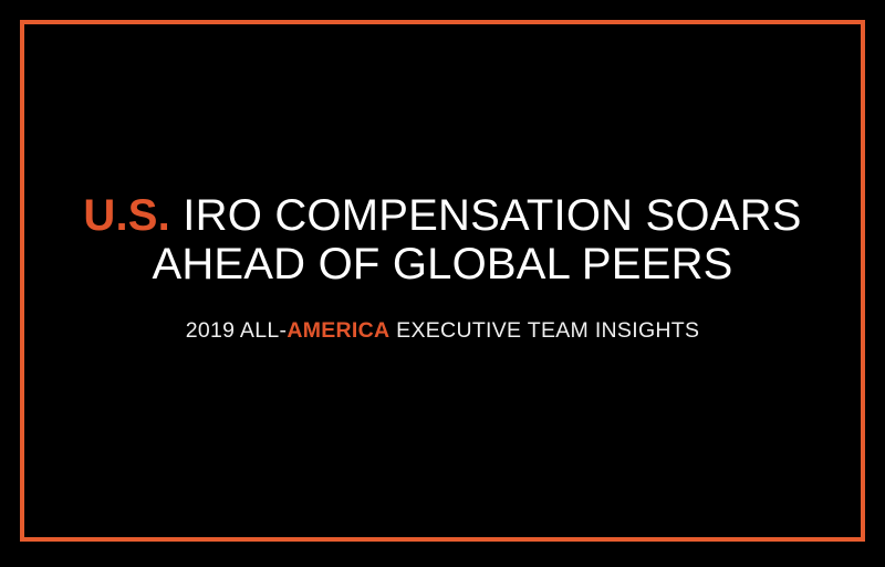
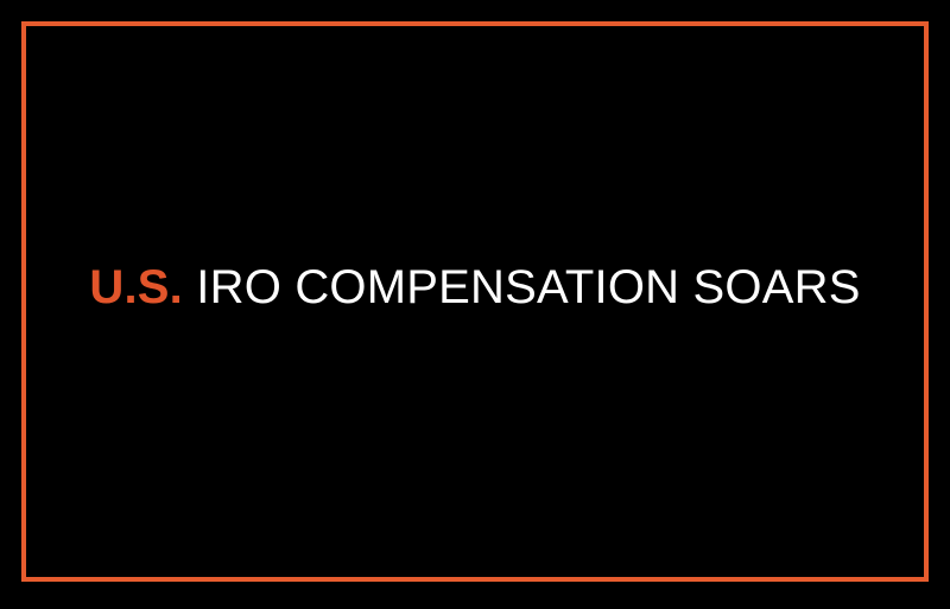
  U.S. IRO COMPENSATION SOARS
- AHEAD OF GLOBAL PEERS
- 2019 ALL-AMERICA EXECUTIVE TEAM INSIGHTS
